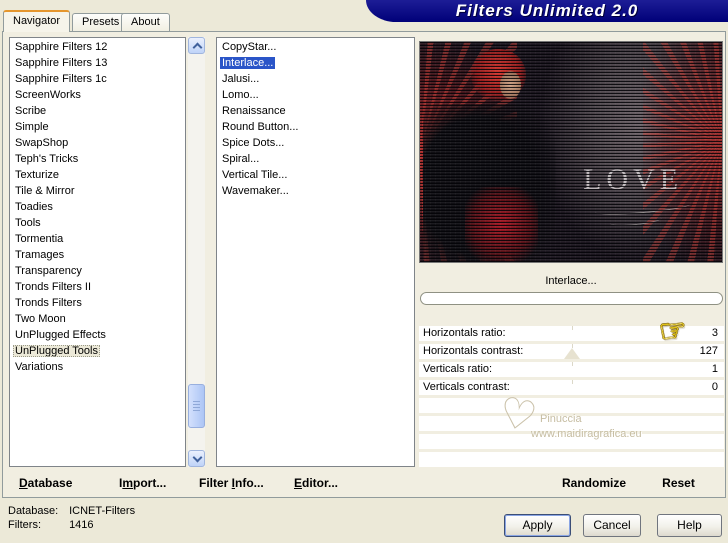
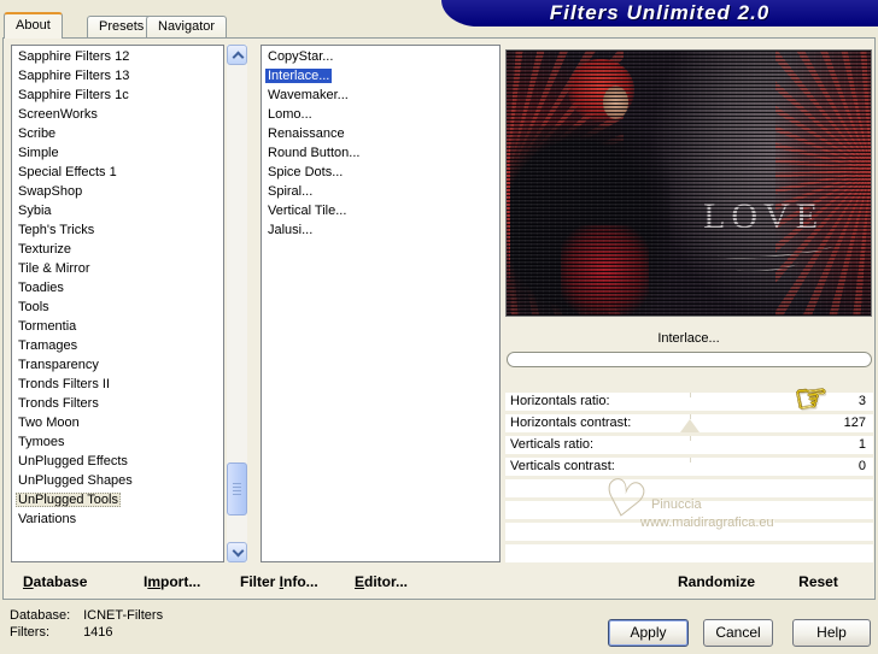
  Filters Unlimited 2.0
- Navigator
+ About
  Presets
- About
+ Navigator
  Sapphire Filters 12
  Sapphire Filters 13
  Sapphire Filters 1c
  ScreenWorks
  Scribe
  Simple
+ Special Effects 1
  SwapShop
+ Sybia
  Teph's Tricks
  Texturize
  Tile & Mirror
  Toadies
  Tools
  Tormentia
  Tramages
  Transparency
  Tronds Filters II
  Tronds Filters
  Two Moon
+ Tymoes
  UnPlugged Effects
+ UnPlugged Shapes
  UnPlugged Tools
  Variations
  CopyStar...
  Interlace...
- Jalusi...
+ Wavemaker...
  Lomo...
  Renaissance
  Round Button...
  Spice Dots...
  Spiral...
  Vertical Tile...
- Wavemaker...
+ Jalusi...
  Interlace...
  Horizontals ratio:
  3
  Horizontals contrast:
  127
  Verticals ratio:
  1
  Verticals contrast:
  0
  Pinuccia
  www.maidiragrafica.eu
  Database
  Import...
  Filter Info...
  Editor...
  Randomize
  Reset
  Database: ICNET-Filters
  Filters: 1416
  Apply
  Cancel
  Help
